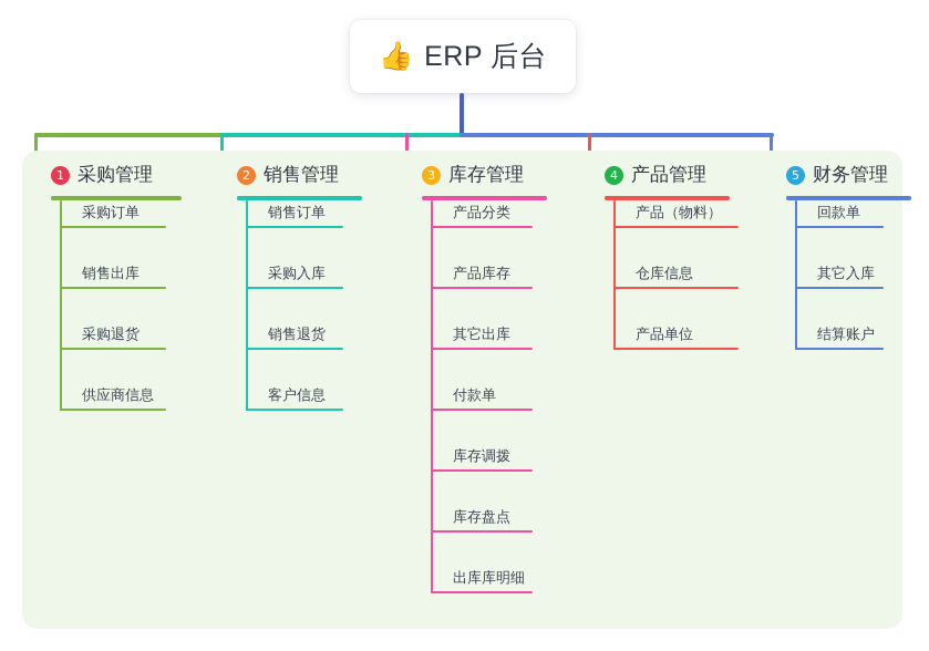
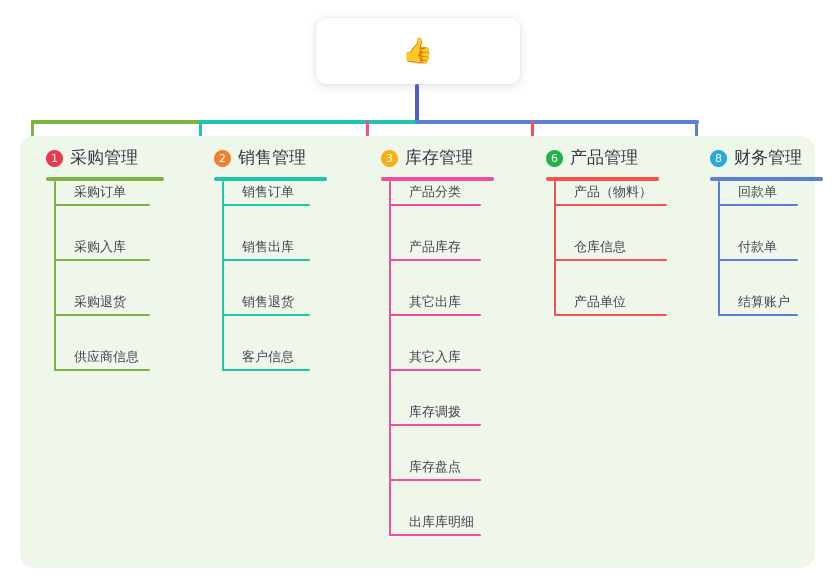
  👍
- ERP 后台
  1
  采购管理
  采购订单
- 销售出库
+ 采购入库
  采购退货
  供应商信息
  2
  销售管理
  销售订单
- 采购入库
+ 销售出库
  销售退货
  客户信息
  3
  库存管理
  产品分类
  产品库存
  其它出库
- 付款单
+ 其它入库
  库存调拨
  库存盘点
  出库库明细
- 4
+ 6
  产品管理
  产品（物料）
  仓库信息
  产品单位
- 5
+ 8
  财务管理
  回款单
- 其它入库
+ 付款单
  结算账户
